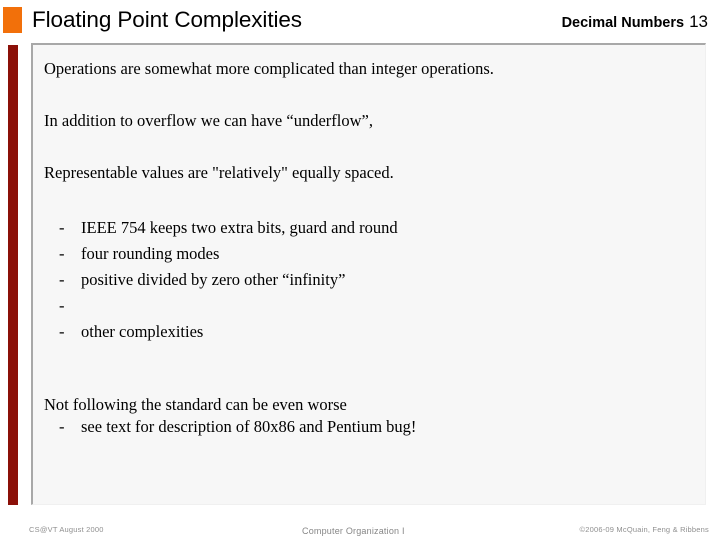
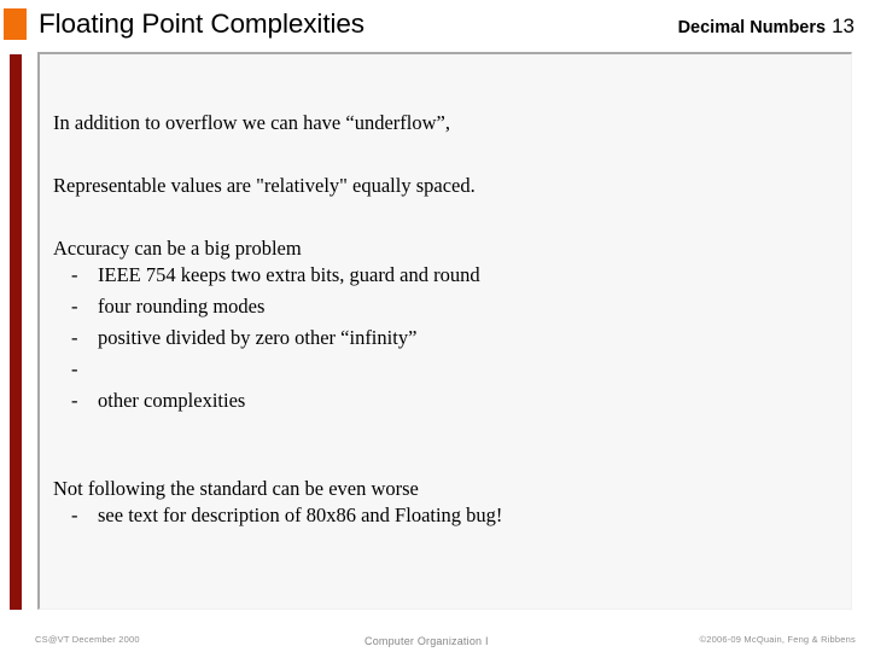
  Floating Point Complexities
  Decimal Numbers 13
- Operations are somewhat more complicated than integer operations.
  In addition to overflow we can have “underflow”,
  Representable values are "relatively" equally spaced.
+ Accuracy can be a big problem
  -
  IEEE 754 keeps two extra bits, guard and round
  -
  four rounding modes
  -
  positive divided by zero other “infinity”
  -
  -
  other complexities
  Not following the standard can be even worse
  -
- see text for description of 80x86 and Pentium bug!
+ see text for description of 80x86 and Floating bug!
- CS@VT August 2000
+ CS@VT December 2000
  Computer Organization I
  ©2006-09 McQuain, Feng & Ribbens
